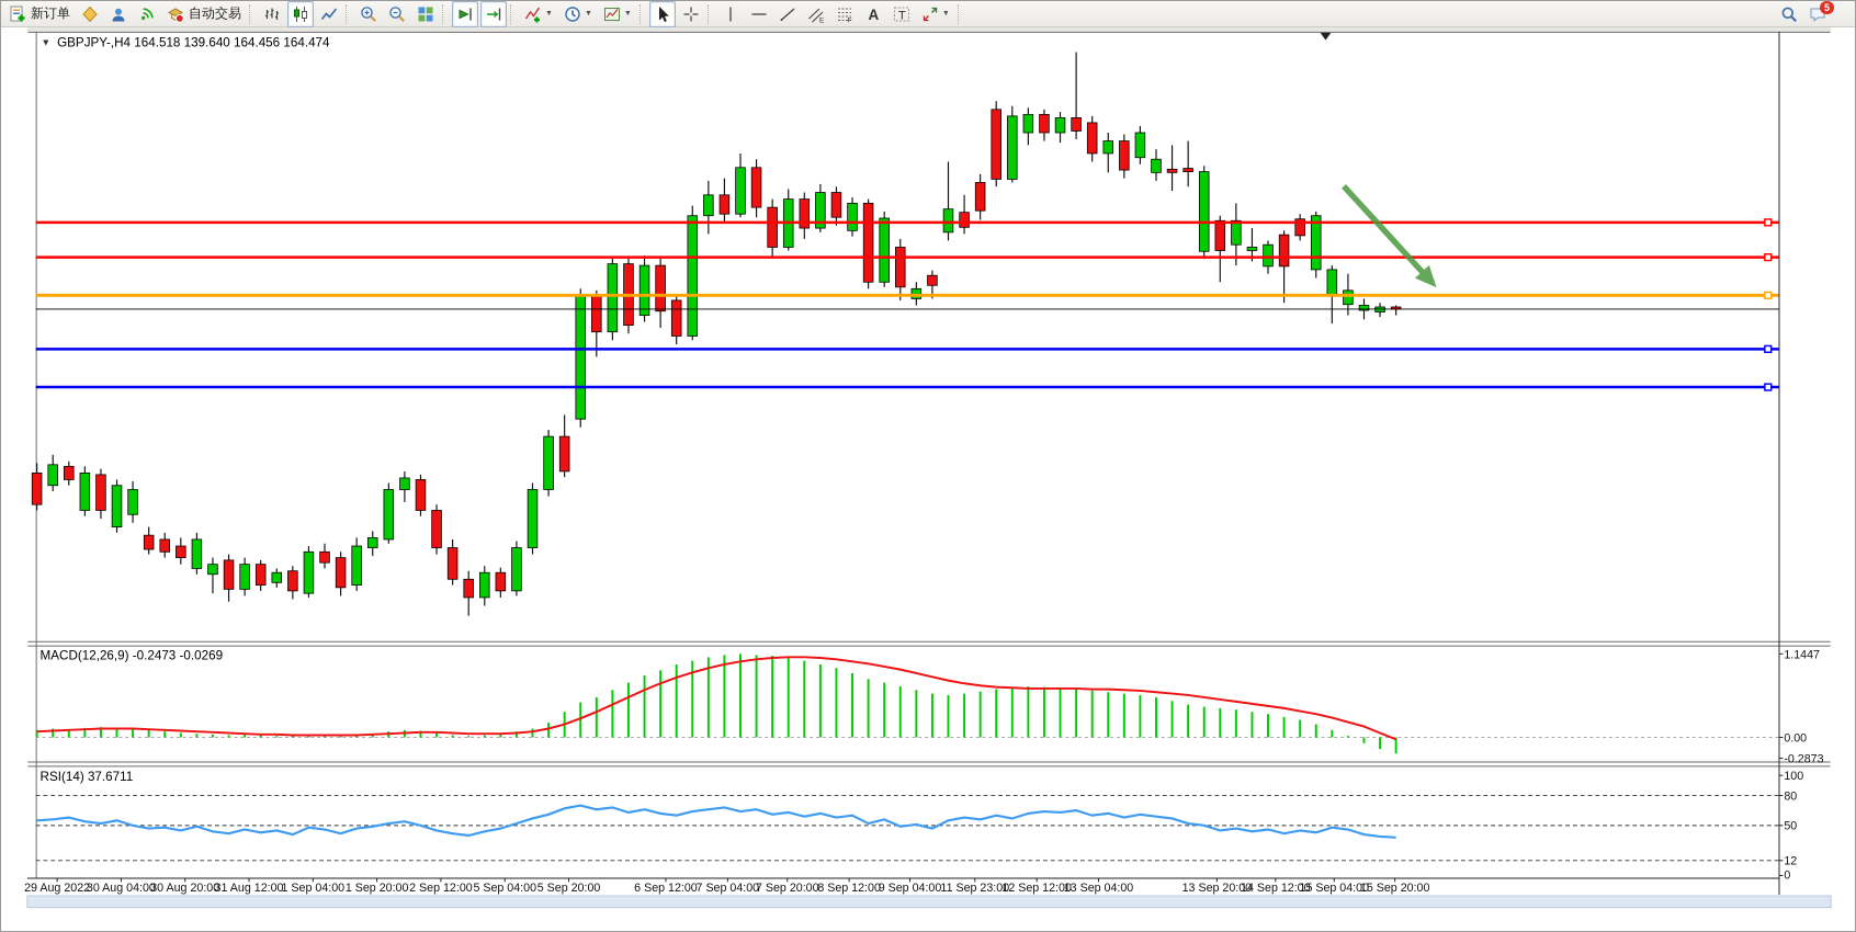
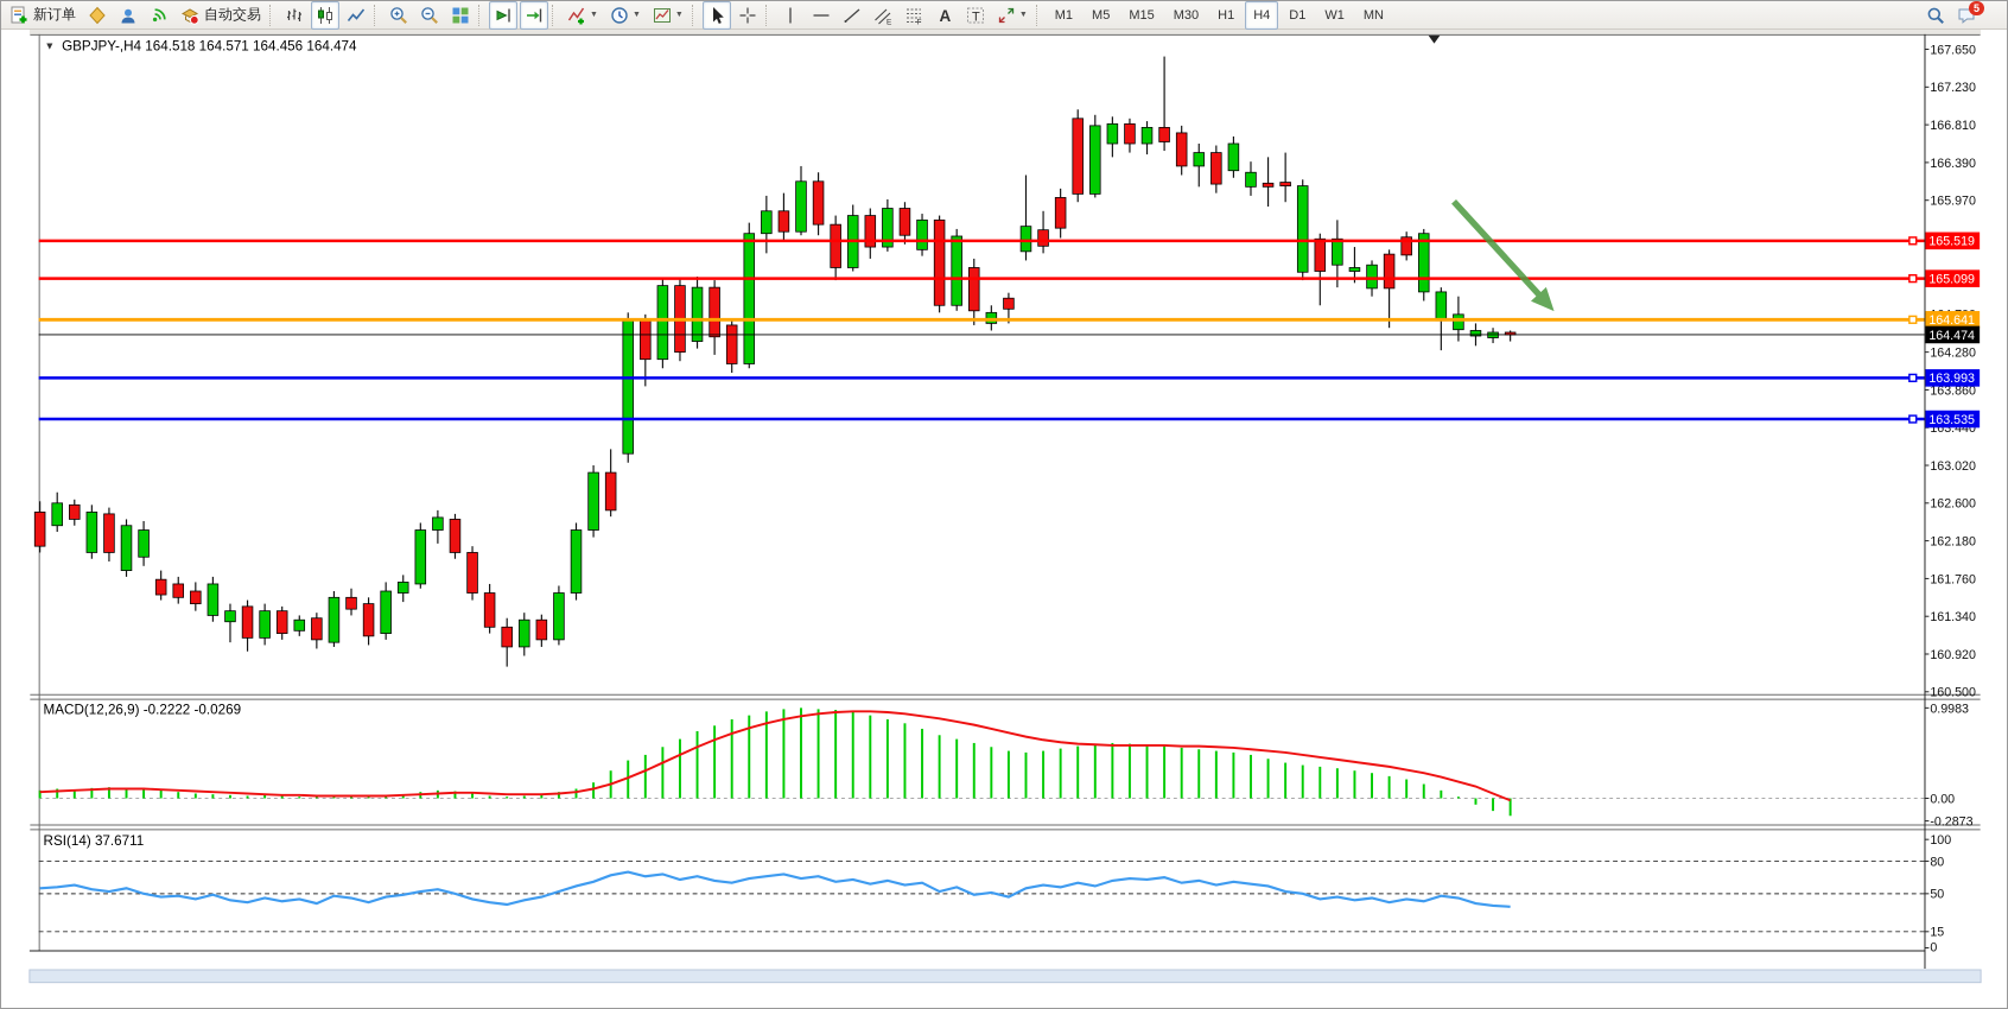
  新订单
  自动交易
  A
  T
+ M1
+ M5
+ M15
+ M30
+ H1
+ H4
+ D1
+ W1
+ MN
  5
+ 167.650
+ 167.230
+ 166.810
+ 166.390
+ 165.970
+ 164.280
+ 163.860
+ 163.440
+ 163.020
+ 162.600
+ 162.180
+ 161.760
+ 161.340
+ 160.920
+ 160.500
+ 165.519
+ 165.099
+ 164.641
+ 163.993
+ 163.535
+ 164.474
- 1.1447
+ 0.9983
  0.00
  -0.2873
  100
  80
  50
- 12
+ 15
  0
- 29 Aug 2022
- 30 Aug 04:00
- 30 Aug 20:00
- 31 Aug 12:00
- 1 Sep 04:00
- 1 Sep 20:00
- 2 Sep 12:00
- 5 Sep 04:00
- 5 Sep 20:00
- 6 Sep 12:00
- 7 Sep 04:00
- 7 Sep 20:00
- 8 Sep 12:00
- 9 Sep 04:00
- 11 Sep 23:00
- 12 Sep 12:00
- 13 Sep 04:00
- 13 Sep 20:00
- 14 Sep 12:00
- 15 Sep 04:00
- 15 Sep 20:00
- GBPJPY-,H4 164.518 139.640 164.456 164.474
+ GBPJPY-,H4 164.518 164.571 164.456 164.474
  ▼
- MACD(12,26,9) -0.2473 -0.0269
+ MACD(12,26,9) -0.2222 -0.0269
  RSI(14) 37.6711
